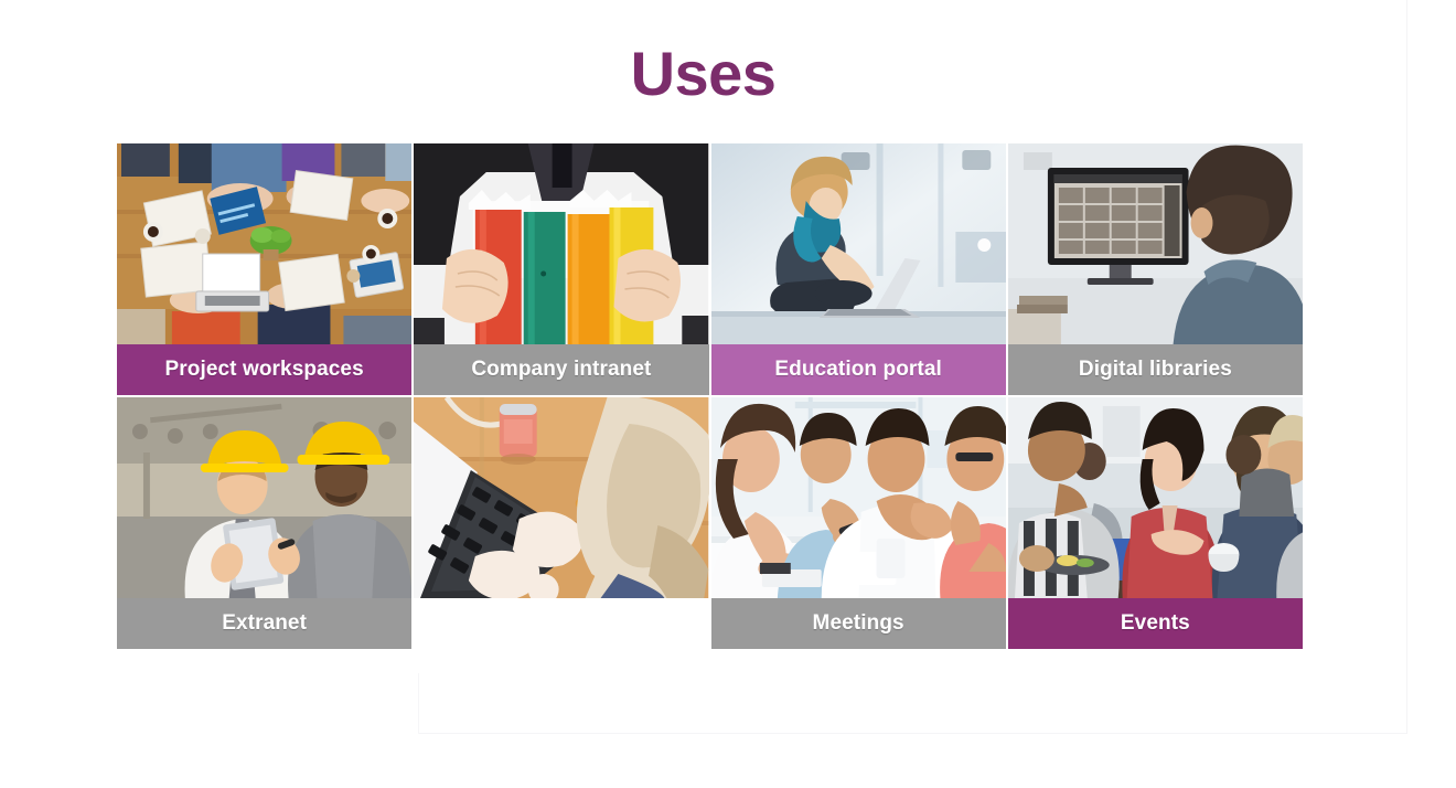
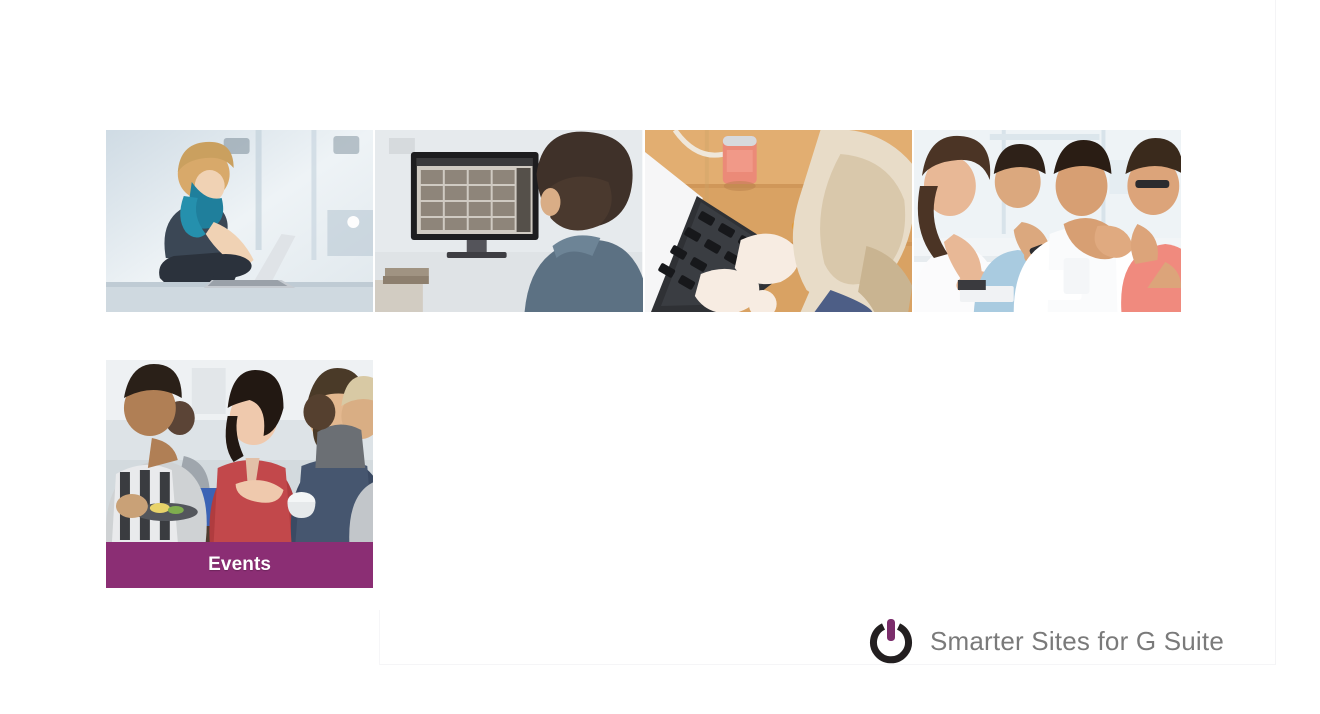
- Uses
- Project workspaces
- Company intranet
- Education portal
- Digital libraries
- Extranet
- Meetings
  Events
+ Smarter Sites for G Suite
